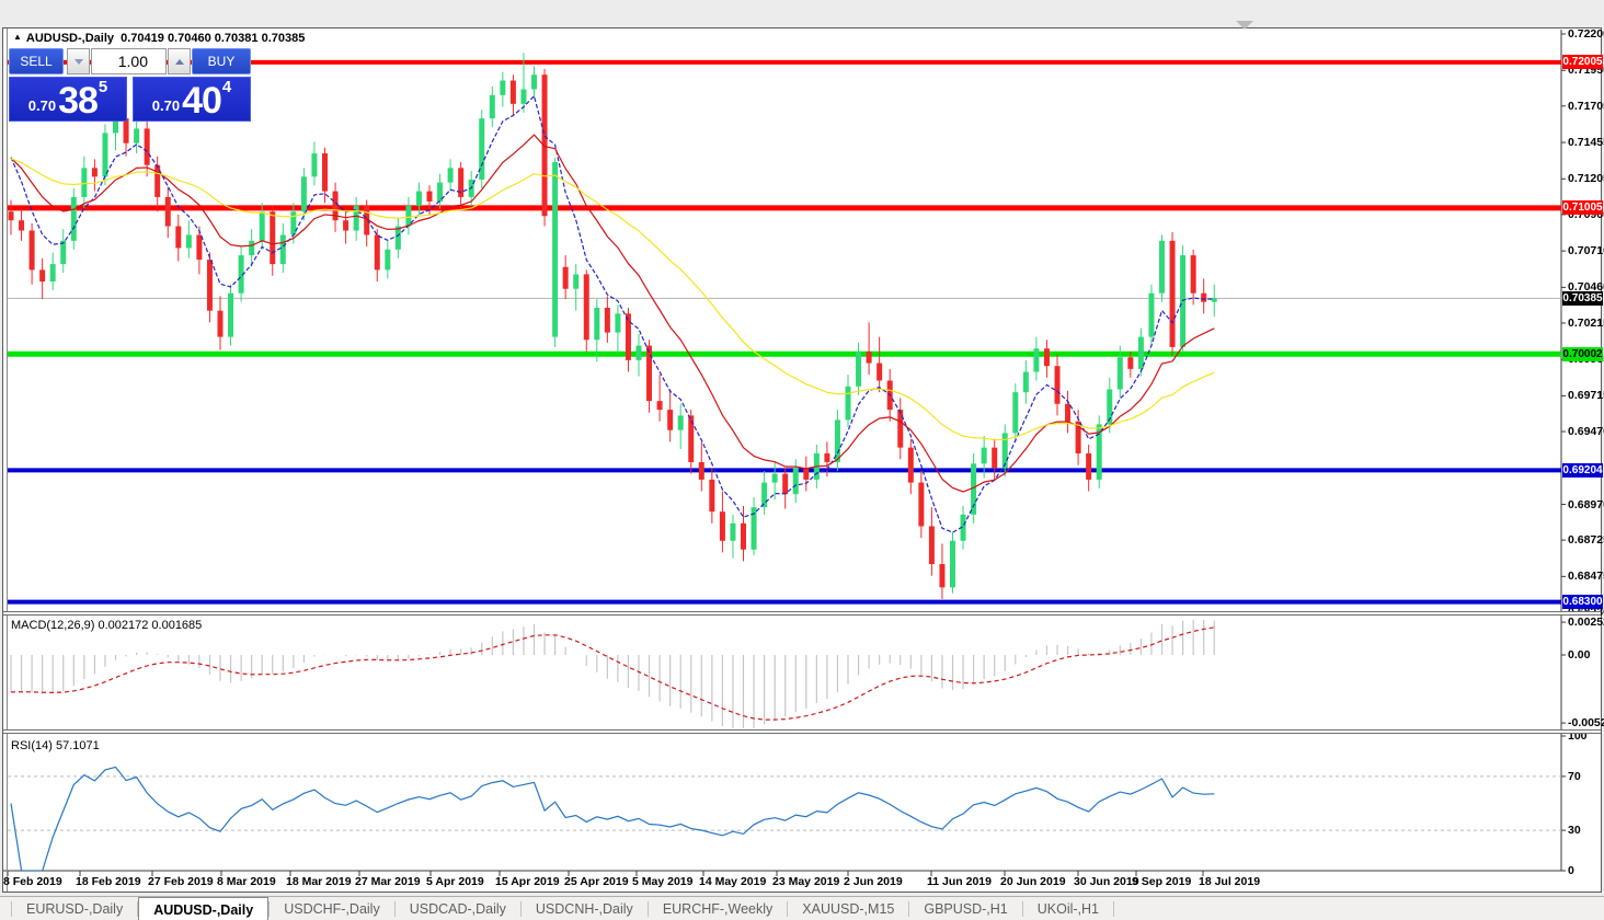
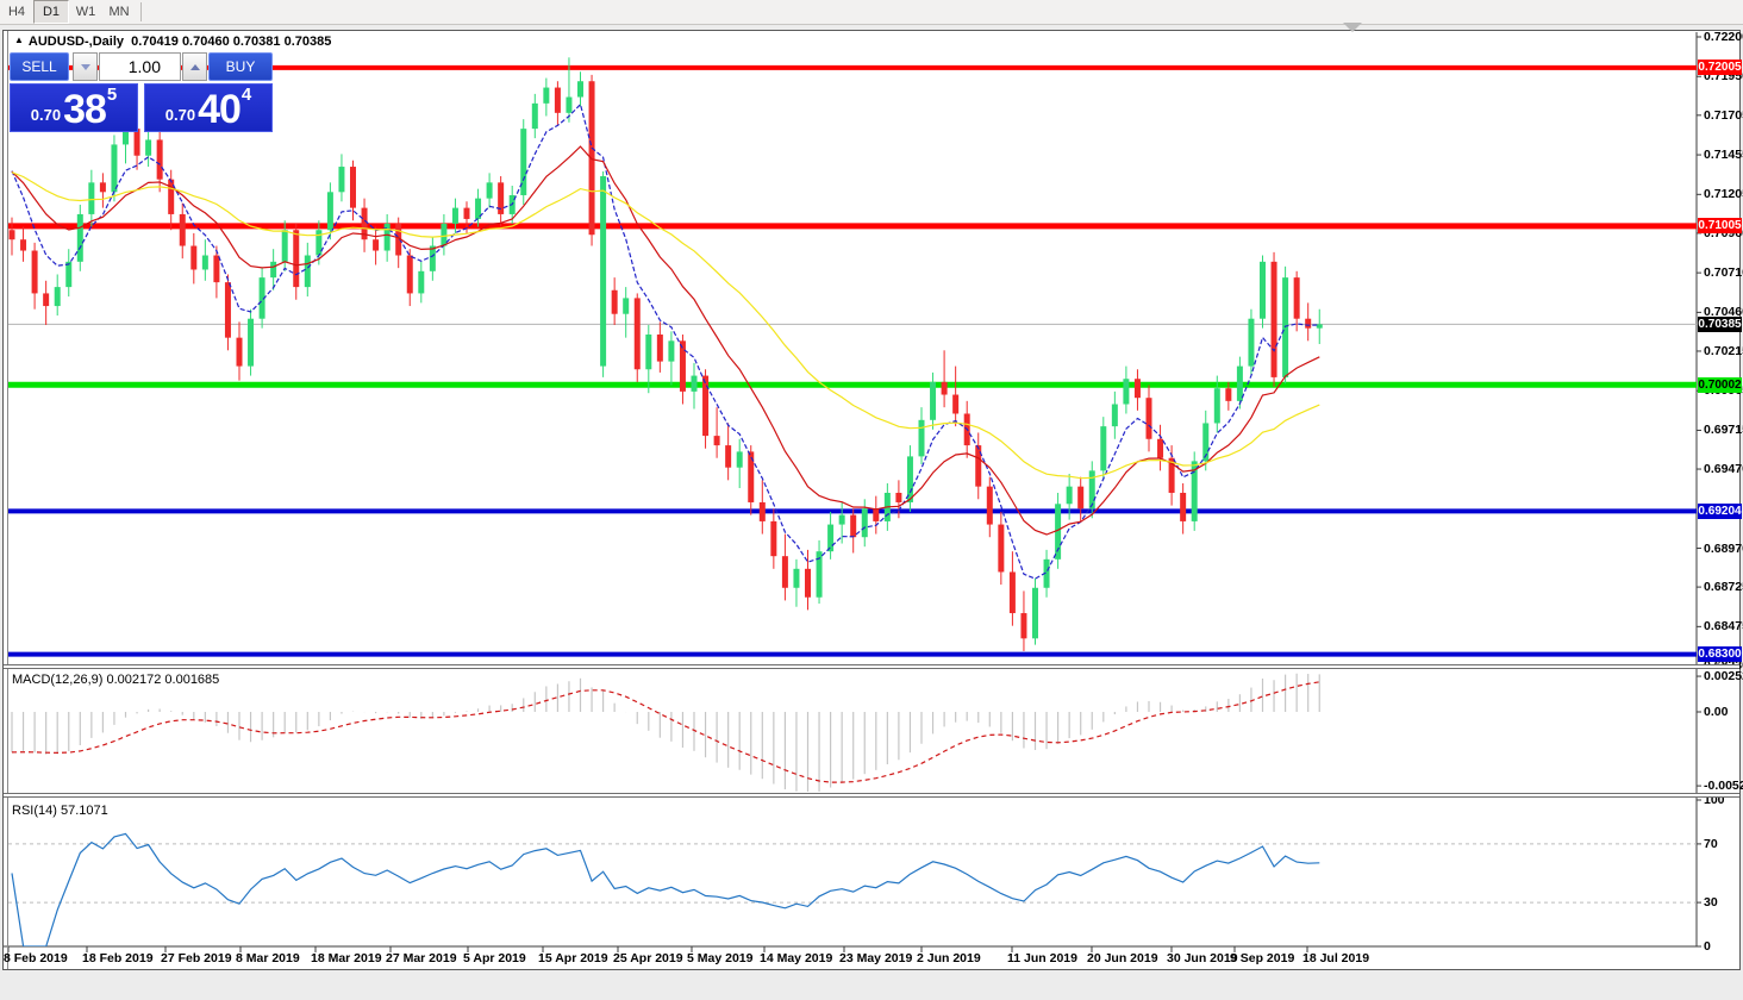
+ H4
+ D1
+ W1
+ MN
  ▲ AUDUSD-,Daily 0.70419 0.70460 0.70381 0.70385
  SELL
  1.00
  BUY
  0.70
  38
  5
  0.70
  40
  4
  MACD(12,26,9) 0.002172 0.001685
  RSI(14) 57.1071
  0.7220
  0.7195
  0.7170
  0.7145
  0.7120
  0.7071
  0.7046
  0.7021
  0.6971
  0.6947
  0.6897
  0.6872
  0.6847
  0.72005
  0.71005
  0.70385
  0.70002
  0.69204
  0.68300
  0.0025
  0.00
  100
  70
  30
  0
  8 Feb 2019
  18 Feb 2019
  27 Feb 2019
  8 Mar 2019
  18 Mar 2019
  27 Mar 2019
  5 Apr 2019
  15 Apr 2019
  25 Apr 2019
  5 May 2019
  14 May 2019
  23 May 2019
  2 Jun 2019
  11 Jun 2019
  20 Jun 2019
  30 Jun 2019
  9 Sep 2019
  18 Jul 2019
- EURUSD-,Daily
- AUDUSD-,Daily
- USDCHF-,Daily
- USDCAD-,Daily
- USDCNH-,Daily
- EURCHF-,Weekly
- XAUUSD-,M15
- GBPUSD-,H1
- UKOil-,H1
